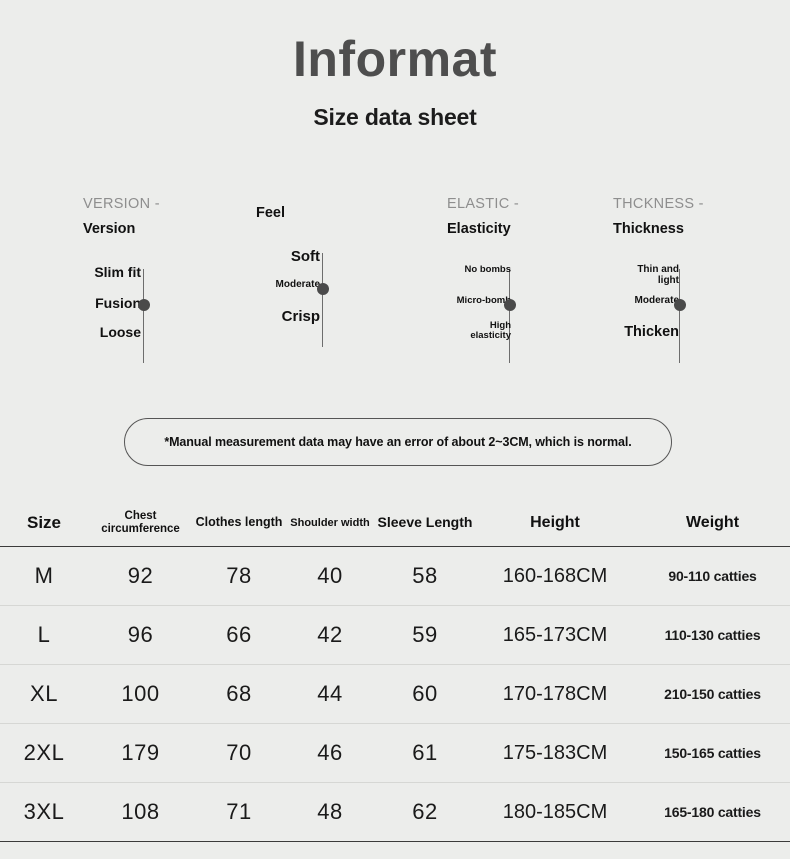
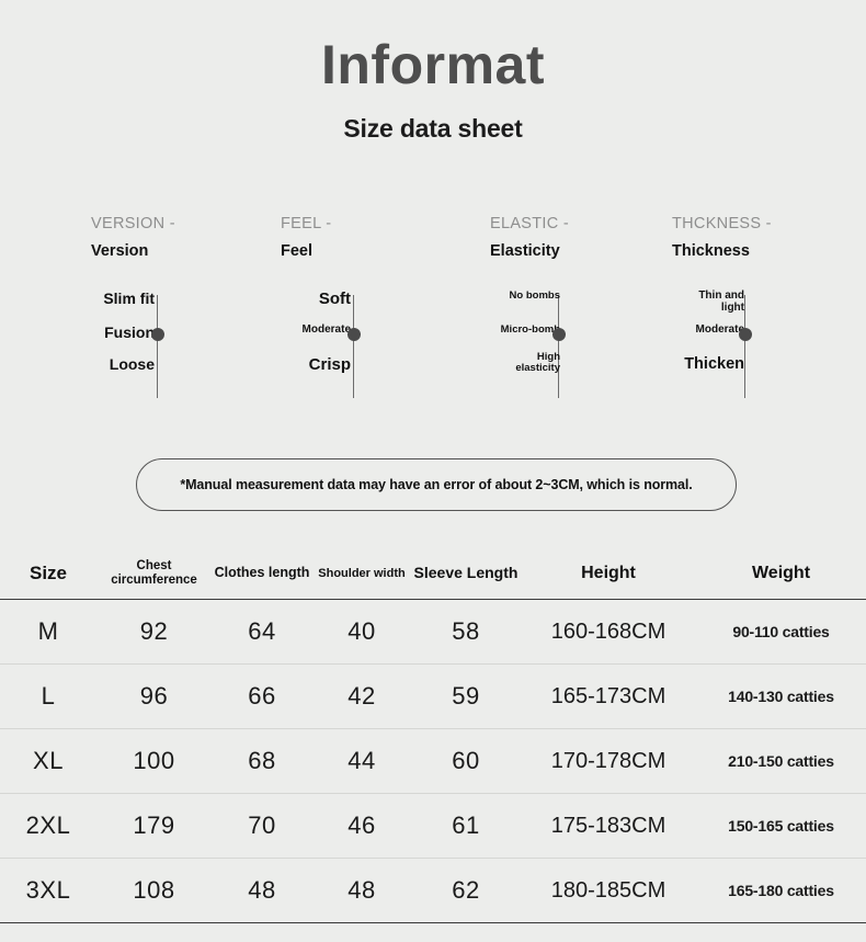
  Informat
  Size data sheet
  VERSION -
  Version
  Slim fit
  Fusion
  Loose
+ FEEL -
  Feel
  Soft
  Moderat
  Crisp
  ELASTIC -
  Elasticity
  No bombs
  Micro-bom
  High
  elasticity
  THCKNESS -
  Thickness
  Thin and light
  Moderat
  Thicken
  *Manual measurement data may have an error of about 2~3CM, which is normal.
  Size	Chest circumference	Clothes length	Shoulder width	Sleeve Length	Height	Weight
- M	92	78	40	58	160-168CM	90-110 catties
+ M	92	64	40	58	160-168CM	90-110 catties
- L	96	66	42	59	165-173CM	110-130 catties
+ L	96	66	42	59	165-173CM	140-130 catties
  XL	100	68	44	60	170-178CM	210-150 catties
  2XL	179	70	46	61	175-183CM	150-165 catties
- 3XL	108	71	48	62	180-185CM	165-180 catties
+ 3XL	108	48	48	62	180-185CM	165-180 catties
